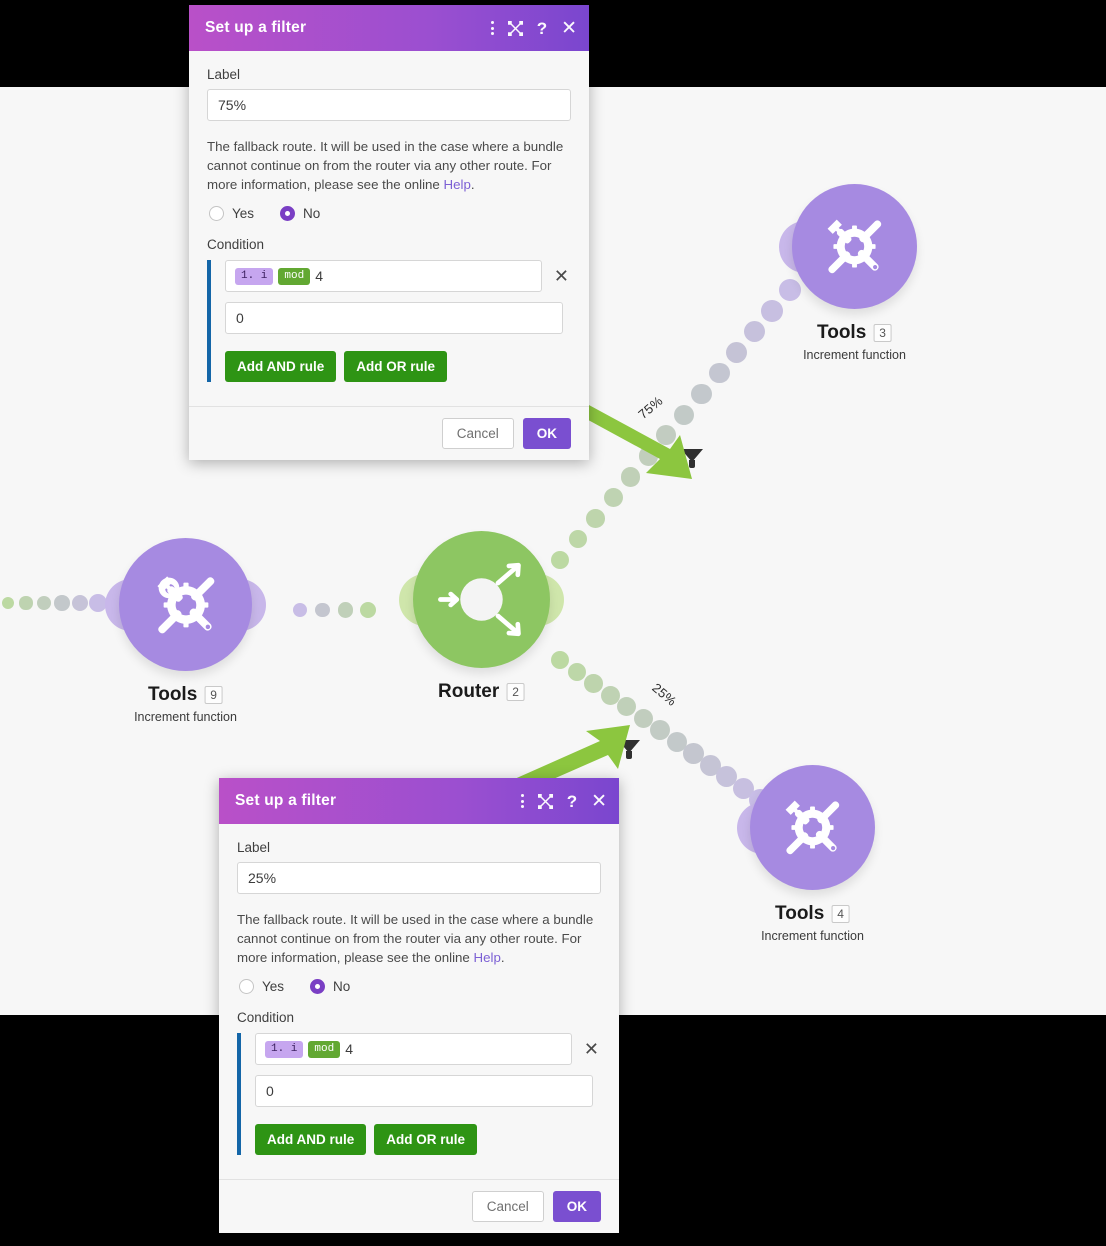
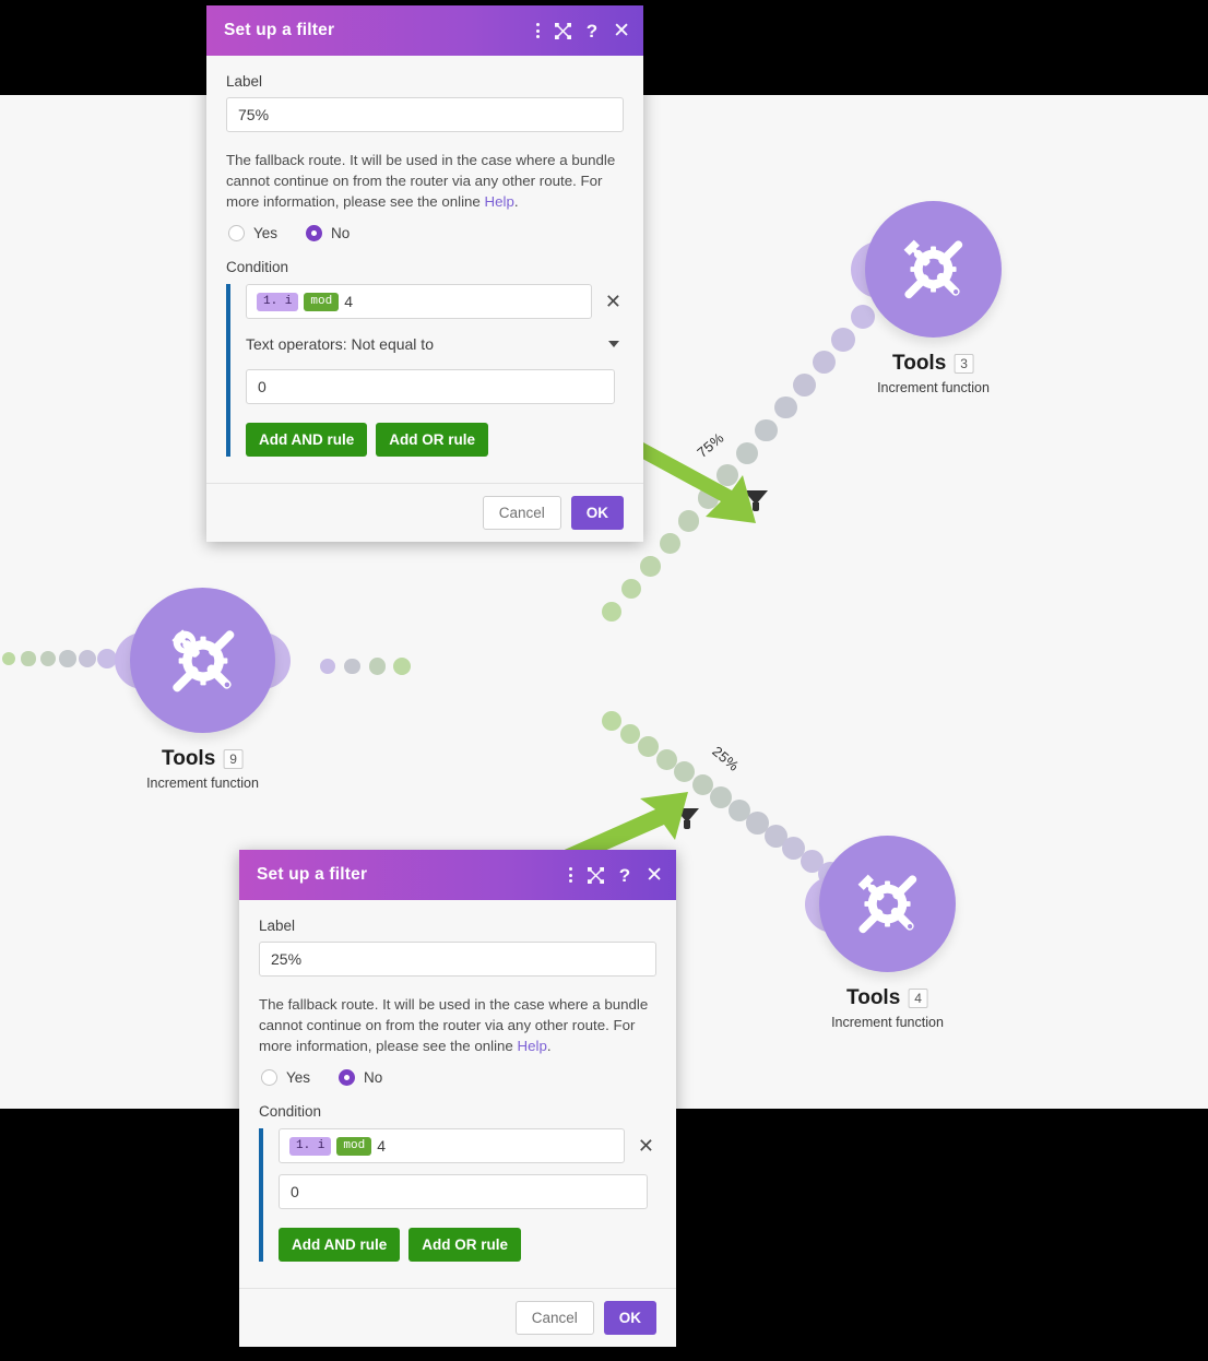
  Tools 9
  Increment function
- Router 2
  Tools 3
  Increment function
  Tools 4
  Increment function
  Set up a filter
  ?
  ✕
  Label
  75%
  The fallback route. It will be used in the case where a bundle cannot continue on from the router via any other route. For more information, please see the online Help.
  Yes
  No
  Condition
  1. i
  mod
  4
  ✕
+ Text operators: Not equal to
  0
  Add AND rule
  Add OR rule
  Cancel
  OK
  Set up a filter
  ?
  ✕
  Label
  25%
  The fallback route. It will be used in the case where a bundle cannot continue on from the router via any other route. For more information, please see the online Help.
  Yes
  No
  Condition
  1. i
  mod
  4
  ✕
  0
  Add AND rule
  Add OR rule
  Cancel
  OK
